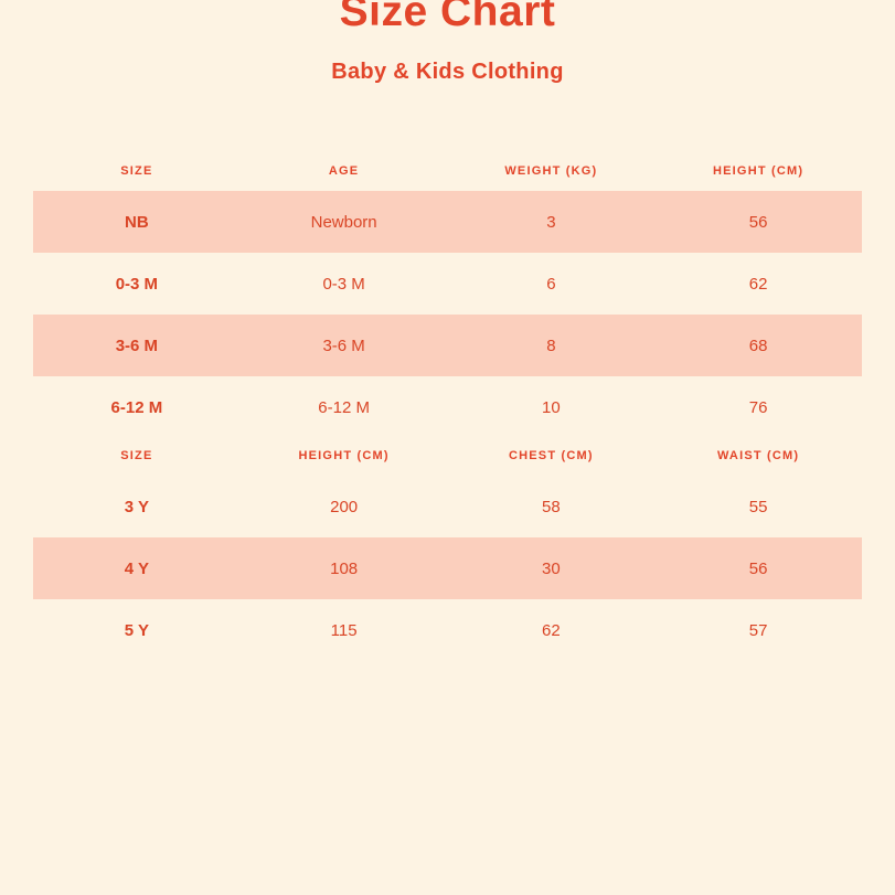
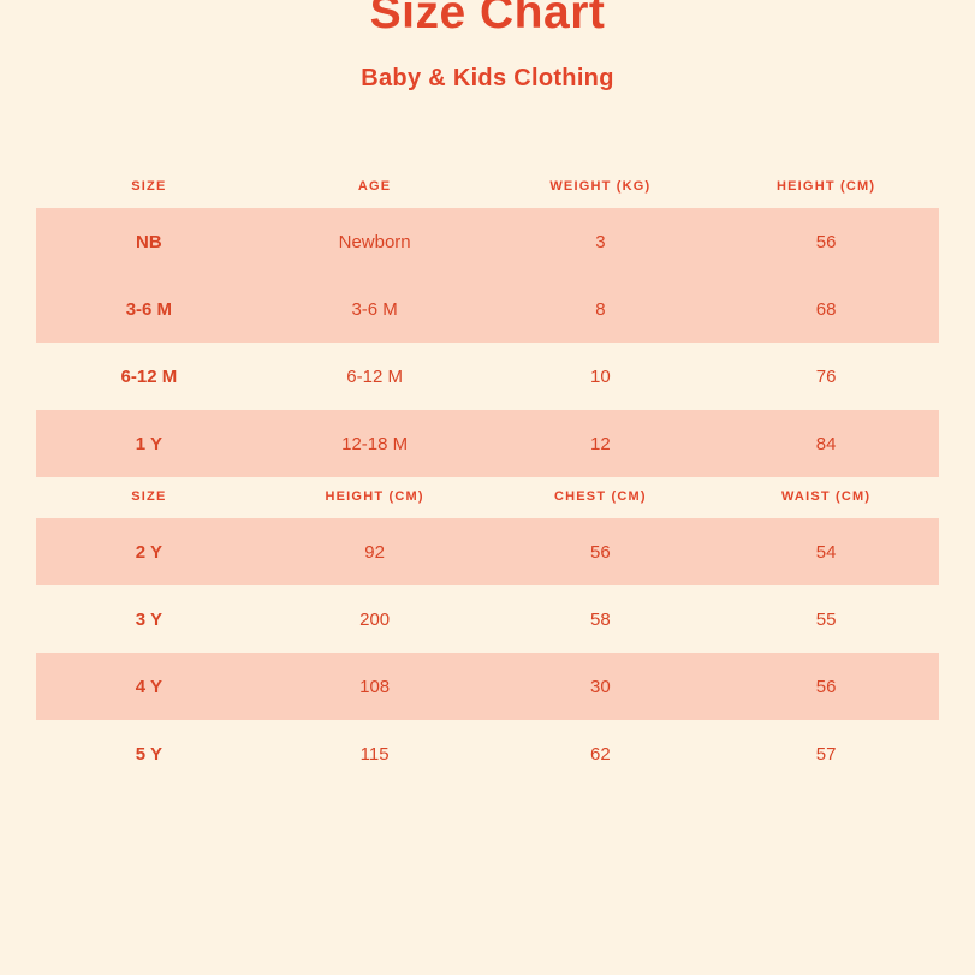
  Size Chart
  Baby & Kids Clothing
  SIZE	AGE	WEIGHT (KG)	HEIGHT (CM)
  NB	Newborn	3	56
- 0-3 M	0-3 M	6	62
  3-6 M	3-6 M	8	68
  6-12 M	6-12 M	10	76
+ 1 Y	12-18 M	12	84
  SIZE	HEIGHT (CM)	CHEST (CM)	WAIST (CM)
+ 2 Y	92	56	54
  3 Y	200	58	55
  4 Y	108	30	56
  5 Y	115	62	57
